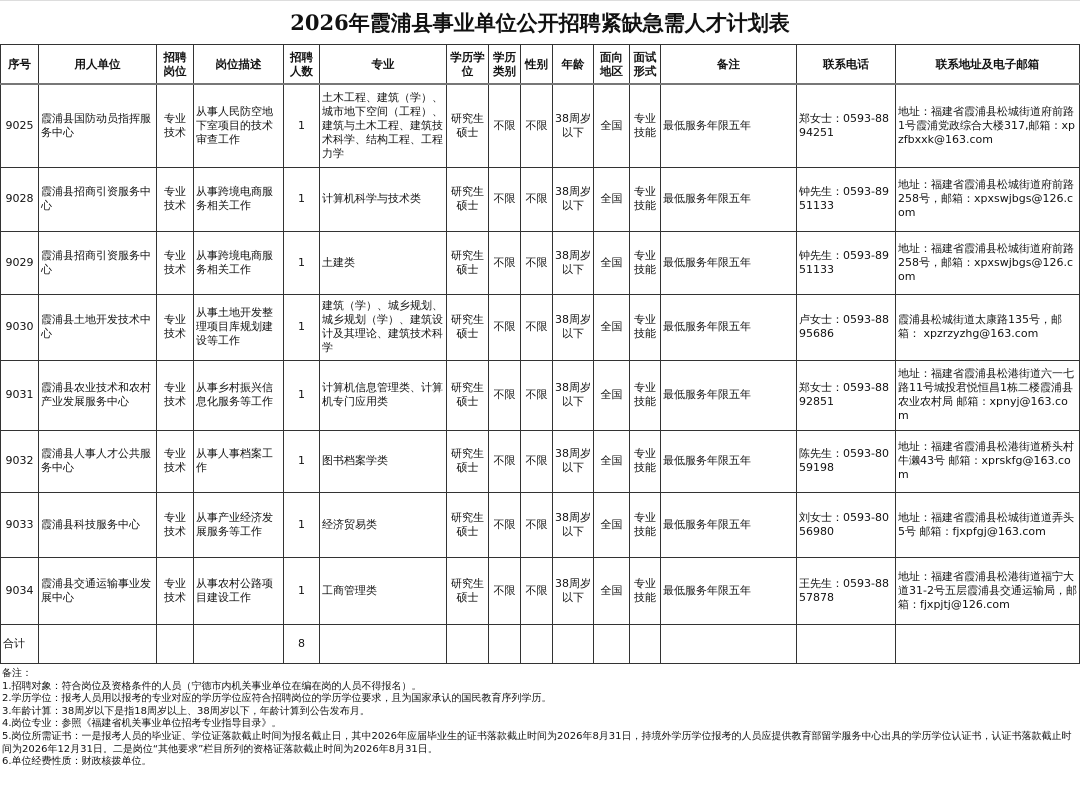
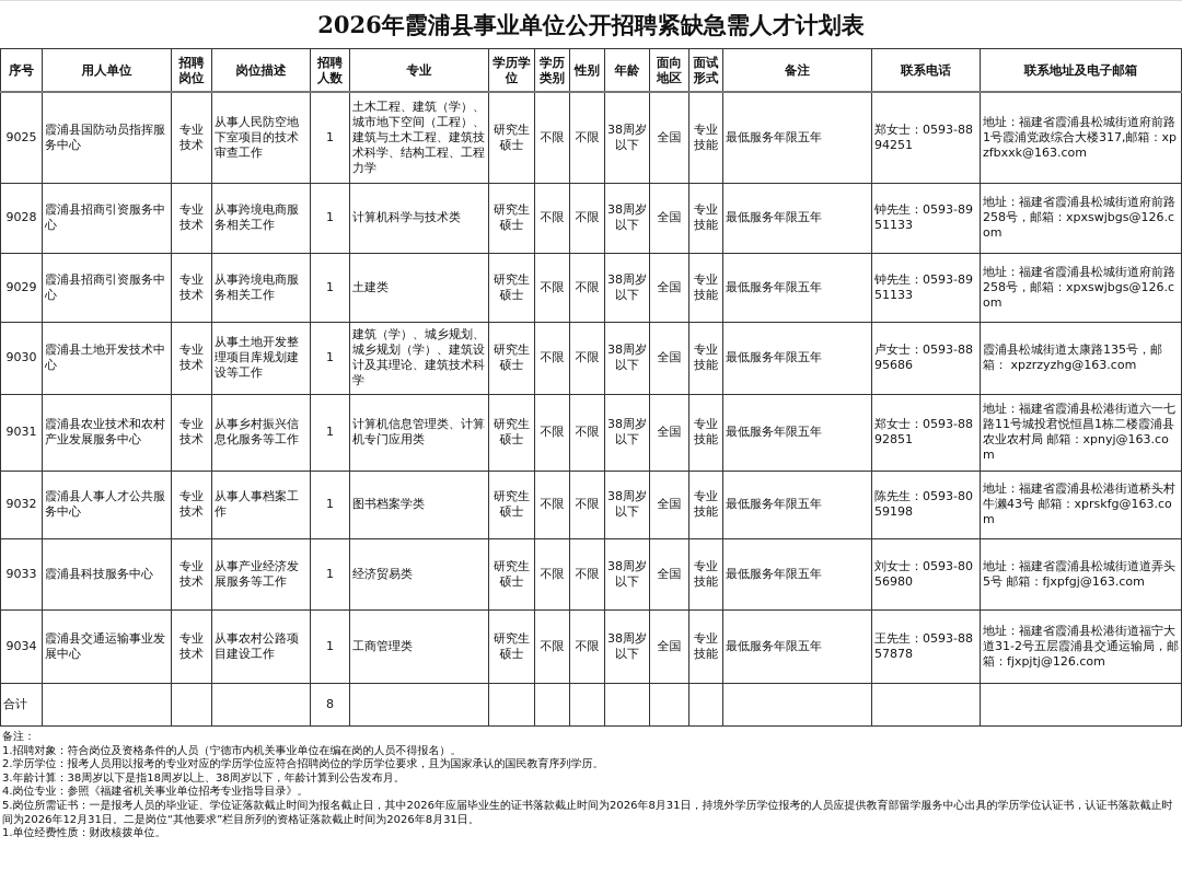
  2026年霞浦县事业单位公开招聘紧缺急需人才计划表
  序号	用人单位	招聘岗位	岗位描述	招聘人数	专业	学历学位	学历类别	性别	年龄	面向地区	面试形式	备注	联系电话	联系地址及电子邮箱
  9025	霞浦县国防动员指挥服务中心	专业技术	从事人民防空地下室项目的技术审查工作	1	土木工程、建筑（学）、城市地下空间（工程）、建筑与土木工程、建筑技术科学、结构工程、工程力学	研究生硕士	不限	不限	38周岁以下	全国	专业技能	最低服务年限五年	郑女士：0593-8894251	地址：福建省霞浦县松城街道府前路1号霞浦党政综合大楼317,邮箱：xpzfbxxk@163.com
  9028	霞浦县招商引资服务中心	专业技术	从事跨境电商服务相关工作	1	计算机科学与技术类	研究生硕士	不限	不限	38周岁以下	全国	专业技能	最低服务年限五年	钟先生：0593-8951133	地址：福建省霞浦县松城街道府前路258号，邮箱：xpxswjbgs@126.com
  9029	霞浦县招商引资服务中心	专业技术	从事跨境电商服务相关工作	1	土建类	研究生硕士	不限	不限	38周岁以下	全国	专业技能	最低服务年限五年	钟先生：0593-8951133	地址：福建省霞浦县松城街道府前路258号，邮箱：xpxswjbgs@126.com
  9030	霞浦县土地开发技术中心	专业技术	从事土地开发整理项目库规划建设等工作	1	建筑（学）、城乡规划、城乡规划（学）、建筑设计及其理论、建筑技术科学	研究生硕士	不限	不限	38周岁以下	全国	专业技能	最低服务年限五年	卢女士：0593-8895686	霞浦县松城街道太康路135号，邮箱： xpzrzyzhg@163.com
  9031	霞浦县农业技术和农村产业发展服务中心	专业技术	从事乡村振兴信息化服务等工作	1	计算机信息管理类、计算机专门应用类	研究生硕士	不限	不限	38周岁以下	全国	专业技能	最低服务年限五年	郑女士：0593-8892851	地址：福建省霞浦县松港街道六一七路11号城投君悦恒昌1栋二楼霞浦县农业农村局 邮箱：xpnyj@163.com
  9032	霞浦县人事人才公共服务中心	专业技术	从事人事档案工作	1	图书档案学类	研究生硕士	不限	不限	38周岁以下	全国	专业技能	最低服务年限五年	陈先生：0593-8059198	地址：福建省霞浦县松港街道桥头村牛濑43号 邮箱：xprskfg@163.com
  9033	霞浦县科技服务中心	专业技术	从事产业经济发展服务等工作	1	经济贸易类	研究生硕士	不限	不限	38周岁以下	全国	专业技能	最低服务年限五年	刘女士：0593-8056980	地址：福建省霞浦县松城街道道弄头5号 邮箱：fjxpfgj@163.com
  9034	霞浦县交通运输事业发展中心	专业技术	从事农村公路项目建设工作	1	工商管理类	研究生硕士	不限	不限	38周岁以下	全国	专业技能	最低服务年限五年	王先生：0593-8857878	地址：福建省霞浦县松港街道福宁大道31-2号五层霞浦县交通运输局，邮箱：fjxpjtj@126.com
  合计				8
  备注：
  1.招聘对象：符合岗位及资格条件的人员（宁德市内机关事业单位在编在岗的人员不得报名）。
  2.学历学位：报考人员用以报考的专业对应的学历学位应符合招聘岗位的学历学位要求，且为国家承认的国民教育序列学历。
  3.年龄计算：38周岁以下是指18周岁以上、38周岁以下，年龄计算到公告发布月。
  4.岗位专业：参照《福建省机关事业单位招考专业指导目录》。
  5.岗位所需证书：一是报考人员的毕业证、学位证落款截止时间为报名截止日，其中2026年应届毕业生的证书落款截止时间为2026年8月31日，持境外学历学位报考的人员应提供教育部留学服务中心出具的学历学位认证书，认证书落款截止时间为2026年12月31日。二是岗位“其他要求”栏目所列的资格证落款截止时间为2026年8月31日。
- 6.单位经费性质：财政核拨单位。
+ 1.单位经费性质：财政核拨单位。
